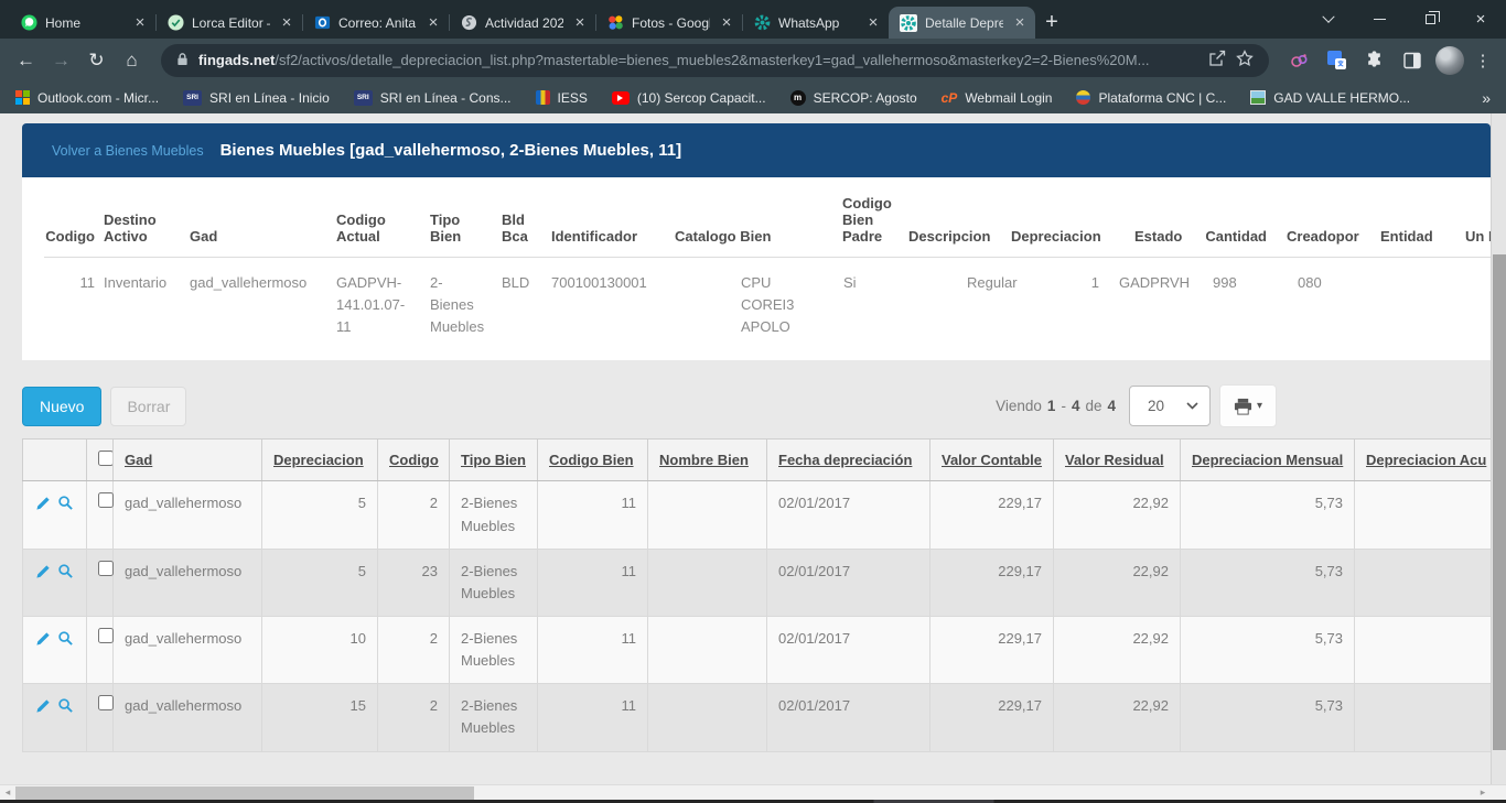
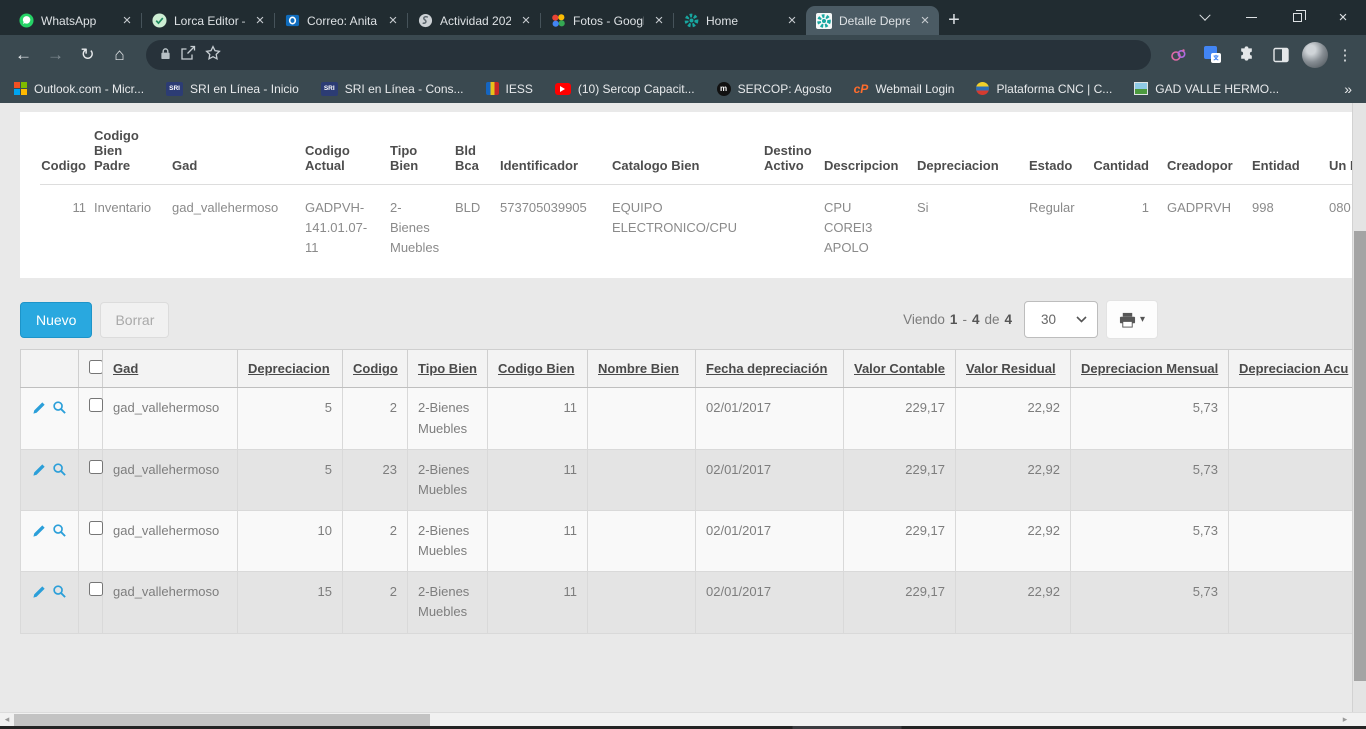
- Home
+ WhatsApp
  ×
  Lorca Editor
  ×
  Correo: Anita
  ×
  Actividad 202
  ×
  Fotos - Goog
  ×
- WhatsApp
+ Home
  ×
  Detalle Depre
  ×
  +
  ×
  ←
  →
  ↻
  ⌂
- fingads.net/sf2/activos/detalle_depreciacion_list.php?mastertable=bienes_muebles2&masterkey1=gad_vallehermoso&masterkey2=2-Bienes%20M...
  ⋮
  Outlook.com - Micr...
  SRI en Línea - Inicio
  SRI en Línea - Cons...
  IESS
  (10) Sercop Capacit...
  m
  SERCOP: Agosto
  cP
  Webmail Login
  Plataforma CNC | C...
  GAD VALLE HERMO...
  »
- Volver a Bienes Muebles
- Bienes Muebles [gad_vallehermoso, 2-Bienes Muebles, 11]
  Codigo
- Destino Activo
+ Codigo Bien Padre
  Gad
  Codigo Actual
  Tipo Bien
  Bld Bca
  Identificador
  Catalogo Bien
- Codigo Bien Padre
+ Destino Activo
  Descripcion
  Depreciacion
  Estado
  Cantidad
  Creadopor
  Entidad
  11
  Inventario
  gad_vallehermoso
  GADPVH-141.01.07-11
  2-Bienes Muebles
  BLD
- 700100130001
+ 573705039905
+ EQUIPO ELECTRONICO/CPU
  CPU COREI3 APOLO
  Si
  Regular
  1
  GADPRVH
  998
  080
  Nuevo
  Borrar
  Viendo
  1
  -
  4
  de
  4
- 20
+ 30
  ▾
  		Gad	Depreciacion	Codigo	Tipo Bien	Codigo Bien	Nombre Bien	Fecha depreciación	Valor Contable	Valor Residual	Depreciacion Mensual	Depreciacion Acu
  		gad_vallehermoso	5	2	2-Bienes Muebles	11		02/01/2017	229,17	22,92	5,73
  		gad_vallehermoso	5	23	2-Bienes Muebles	11		02/01/2017	229,17	22,92	5,73
  		gad_vallehermoso	10	2	2-Bienes Muebles	11		02/01/2017	229,17	22,92	5,73
  		gad_vallehermoso	15	2	2-Bienes Muebles	11		02/01/2017	229,17	22,92	5,73
  ◂
  ▸
